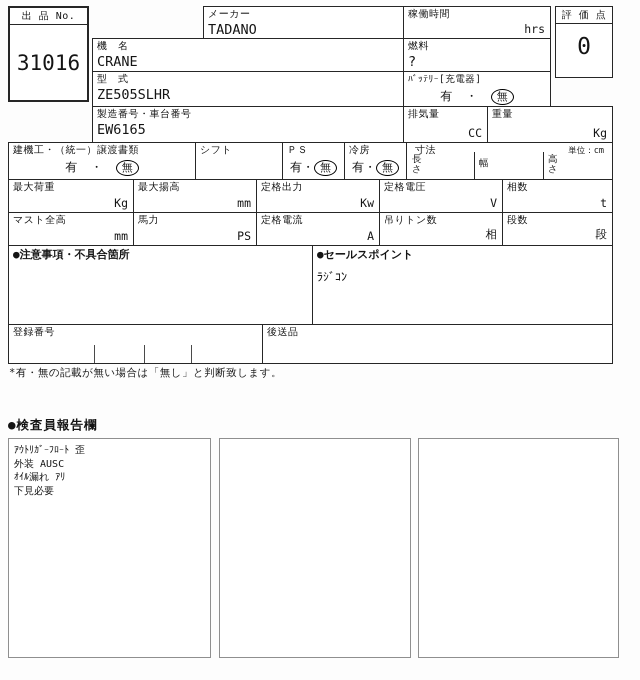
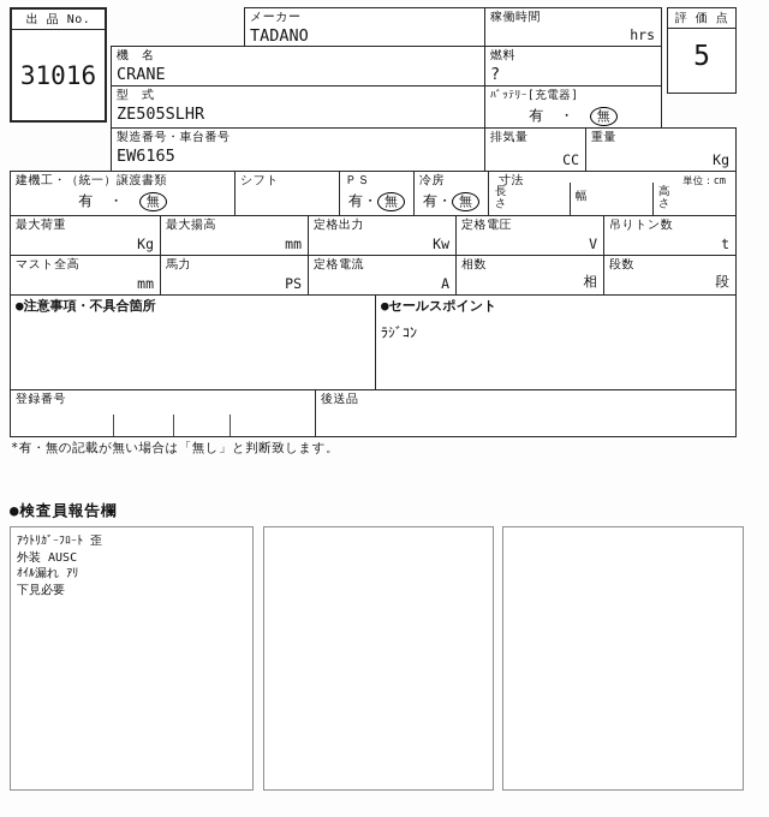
  出 品 No.
  31016
  メーカー
  TADANO
  稼働時間
  hrs
  評 価 点
- 0
+ 5
  機 名
  CRANE
  燃料
  ?
  型 式
  ZE505SLHR
  ﾊﾞｯﾃﾘｰ[充電器]
  有 ・ 無
  製造番号・車台番号
  EW6165
  排気量
  CC
  重量
  Kg
  建機工・（統一）譲渡書類
  有 ・ 無
  シフト
  ＰＳ
  有・ 無
  冷房
  有・ 無
  寸法
  単位：cm
  長さ
  幅
  高さ
  最大荷重
  Kg
  最大揚高
  mm
  定格出力
  Kw
  定格電圧
  V
- 相数
+ 吊りトン数
  t
  マスト全高
  mm
  馬力
  PS
  定格電流
  A
- 吊りトン数
+ 相数
  相
  段数
  段
  ●注意事項・不具合箇所
  ●セールスポイント
  ﾗｼﾞｺﾝ
  登録番号
  後送品
  *有・無の記載が無い場合は「無し」と判断致します。
  ●検査員報告欄
  ｱｳﾄﾘｶﾞｰﾌﾛｰﾄ 歪
  外装 AUSC
  ｵｲﾙ漏れ ｱﾘ
  下見必要
